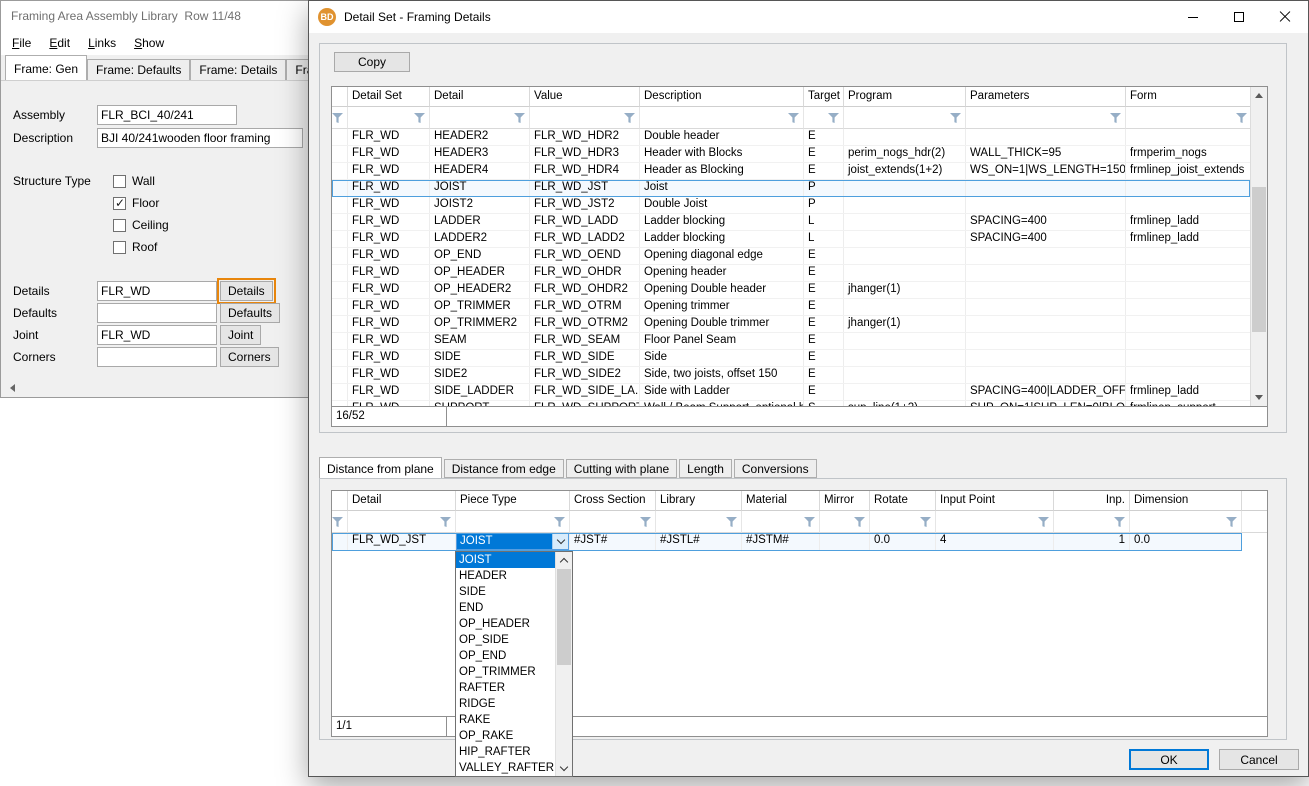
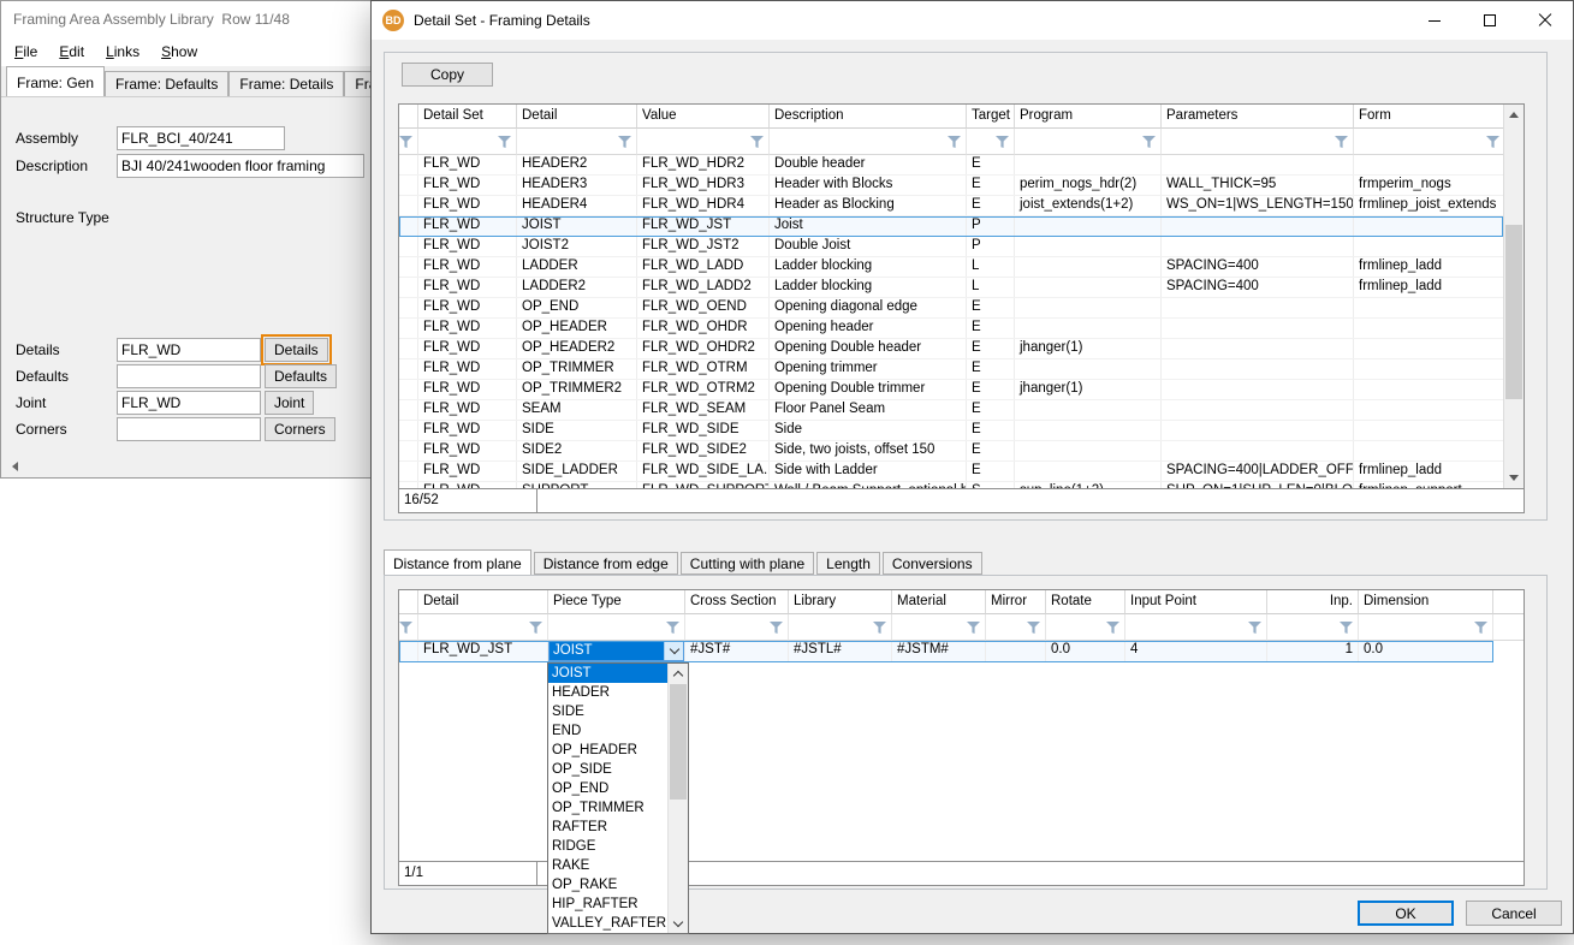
  Framing Area Assembly Library Row 11/48
  File
  Edit
  Links
  Show
  Frame: Gen
  Frame: Defaults
  Frame: Details
  Assembly
  FLR_BCI_40/241
  Description
  BJI 40/241wooden floor framing
  Structure Type
- Wall
- Floor
- Ceiling
- Roof
  Details
  FLR_WD
  Details
  Defaults
  Defaults
  Joint
  FLR_WD
  Joint
  Corners
  Corners
  BD
  Detail Set - Framing Details
  Copy
  Detail Set
  Detail
  Value
  Description
  Target
  Program
  Parameters
  Form
  FLR_WD
  HEADER2
  FLR_WD_HDR2
  Double header
  E
  FLR_WD
  HEADER3
  FLR_WD_HDR3
  Header with Blocks
  E
  perim_nogs_hdr(2)
  WALL_THICK=95
  frmperim_nogs
  FLR_WD
  HEADER4
  FLR_WD_HDR4
  Header as Blocking
  E
  joist_extends(1+2)
  WS_ON=1|WS_LENGTH=150
  frmlinep_joist_extends
  FLR_WD
  JOIST
  FLR_WD_JST
  Joist
  P
  FLR_WD
  JOIST2
  FLR_WD_JST2
  Double Joist
  P
  FLR_WD
  LADDER
  FLR_WD_LADD
  Ladder blocking
  L
  SPACING=400
  frmlinep_ladd
  FLR_WD
  LADDER2
  FLR_WD_LADD2
  Ladder blocking
  L
  SPACING=400
  frmlinep_ladd
  FLR_WD
  OP_END
  FLR_WD_OEND
  Opening diagonal edge
  E
  FLR_WD
  OP_HEADER
  FLR_WD_OHDR
  Opening header
  E
  FLR_WD
  OP_HEADER2
  FLR_WD_OHDR2
  Opening Double header
  E
  jhanger(1)
  FLR_WD
  OP_TRIMMER
  FLR_WD_OTRM
  Opening trimmer
  E
  FLR_WD
  OP_TRIMMER2
  FLR_WD_OTRM2
  Opening Double trimmer
  E
  jhanger(1)
  FLR_WD
  SEAM
  FLR_WD_SEAM
  Floor Panel Seam
  E
  FLR_WD
  SIDE
  FLR_WD_SIDE
  Side
  E
  FLR_WD
  SIDE2
  FLR_WD_SIDE2
  Side, two joists, offset 150
  E
  FLR_WD
  SIDE_LADDER
  FLR_WD_SIDE_LA..
  Side with Ladder
  E
  SPACING=400|LADDER_OFF
  frmlinep_ladd
  16/52
  Distance from plane
  Distance from edge
  Cutting with plane
  Length
  Conversions
  Detail
  Piece Type
  Cross Section
  Library
  Material
  Mirror
  Rotate
  Input Point
  Inp.
  Dimension
  FLR_WD_JST
  JOIST
  #JST#
  #JSTL#
  #JSTM#
  0.0
  4
  1
  0.0
  1/1
  JOIST
  HEADER
  SIDE
  END
  OP_HEADER
  OP_SIDE
  OP_END
  OP_TRIMMER
  RAFTER
  RIDGE
  RAKE
  OP_RAKE
  HIP_RAFTER
  VALLEY_RAFTER
  OK
  Cancel
